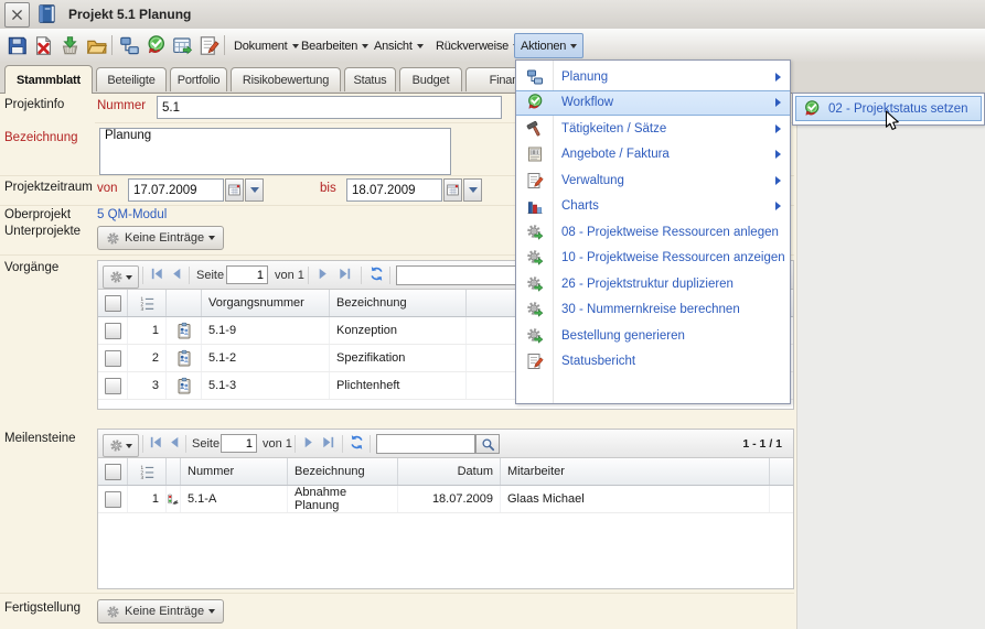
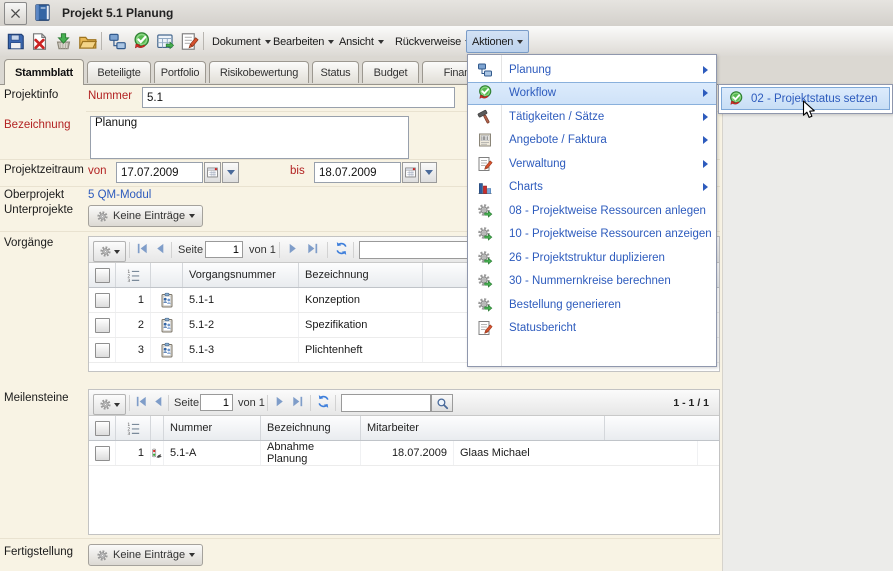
  Projekt 5.1 Planung
  Dokument
  Bearbeiten
  Ansicht
  Rückverweise
  Aktionen
  Stammblatt
  Beteiligte
  Portfolio
  Risikobewertung
  Status
  Budget
  Projektinfo
  Nummer
  5.1
  Bezeichnung
  Planung
  Projektzeitraum
  von
  17.07.2009
  bis
  18.07.2009
  Oberprojekt
  5 QM-Modul
  Unterprojekte
  Keine Einträge
  Vorgänge
  Seite
  1
  von 1
  Vorgangsnummer
  Bezeichnung
  1
- 5.1-9
+ 5.1-1
  Konzeption
  2
  5.1-2
  Spezifikation
  3
  5.1-3
  Plichtenheft
  Meilensteine
  Seite
  1
  von 1
  1 - 1 / 1
  Nummer
  Bezeichnung
- Datum
  Mitarbeiter
  1
  5.1-A
  Abnahme Planung
  18.07.2009
  Glaas Michael
  Fertigstellung
  Keine Einträge
  Planung
  Workflow
  Tätigkeiten / Sätze
  Angebote / Faktura
  Verwaltung
  Charts
  08 - Projektweise Ressourcen anlegen
  10 - Projektweise Ressourcen anzeigen
  26 - Projektstruktur duplizieren
  30 - Nummernkreise berechnen
  Bestellung generieren
  Statusbericht
  02 - Projektstatus setzen
